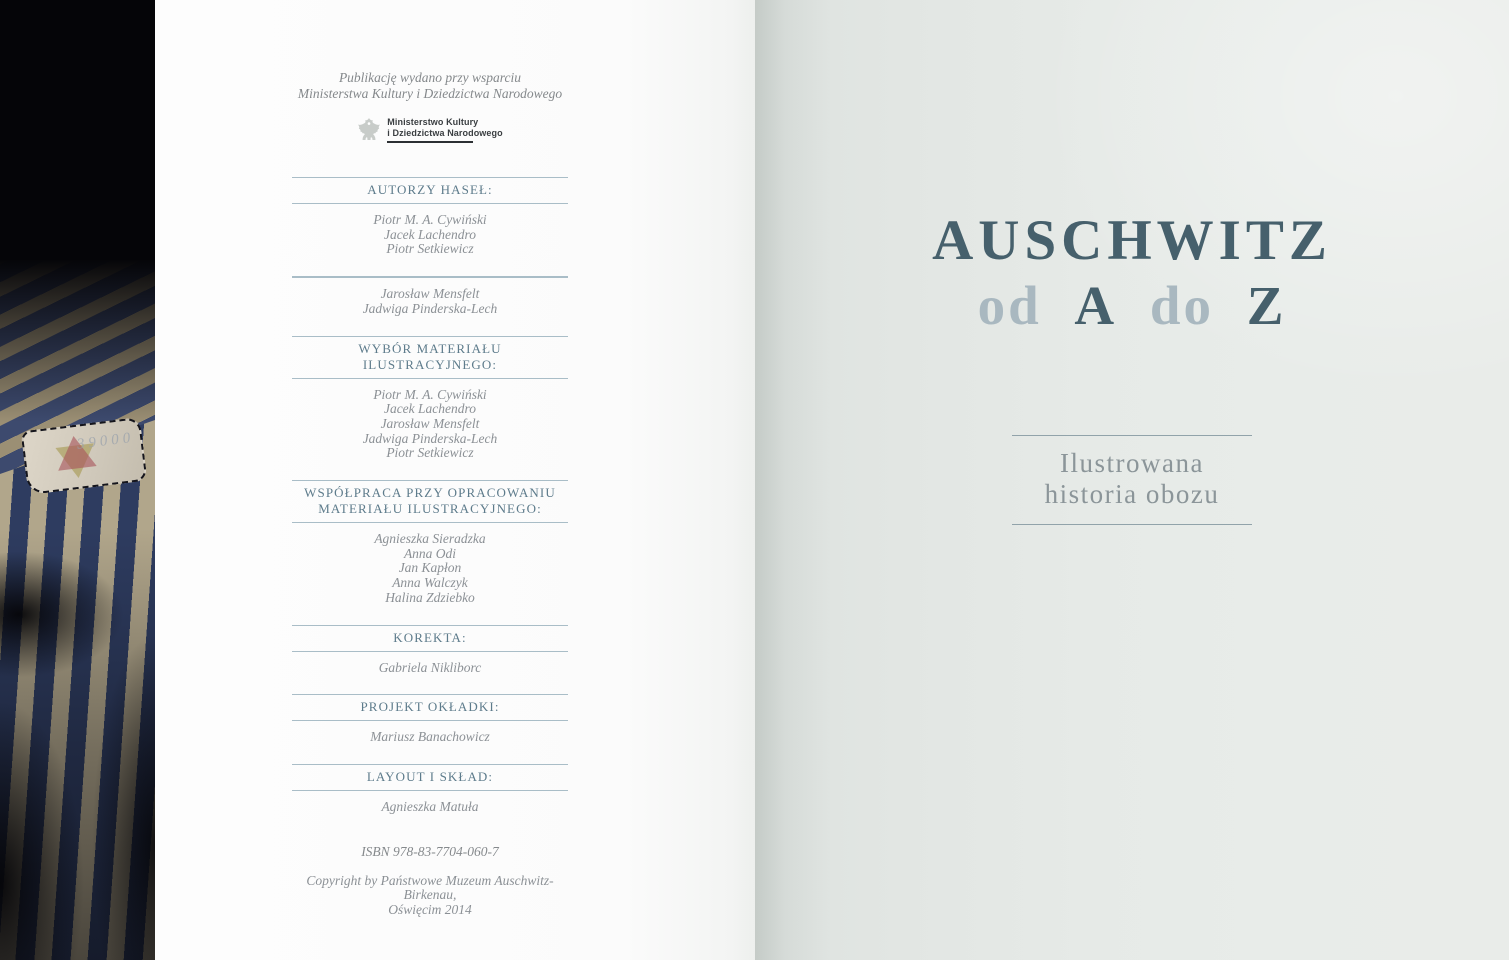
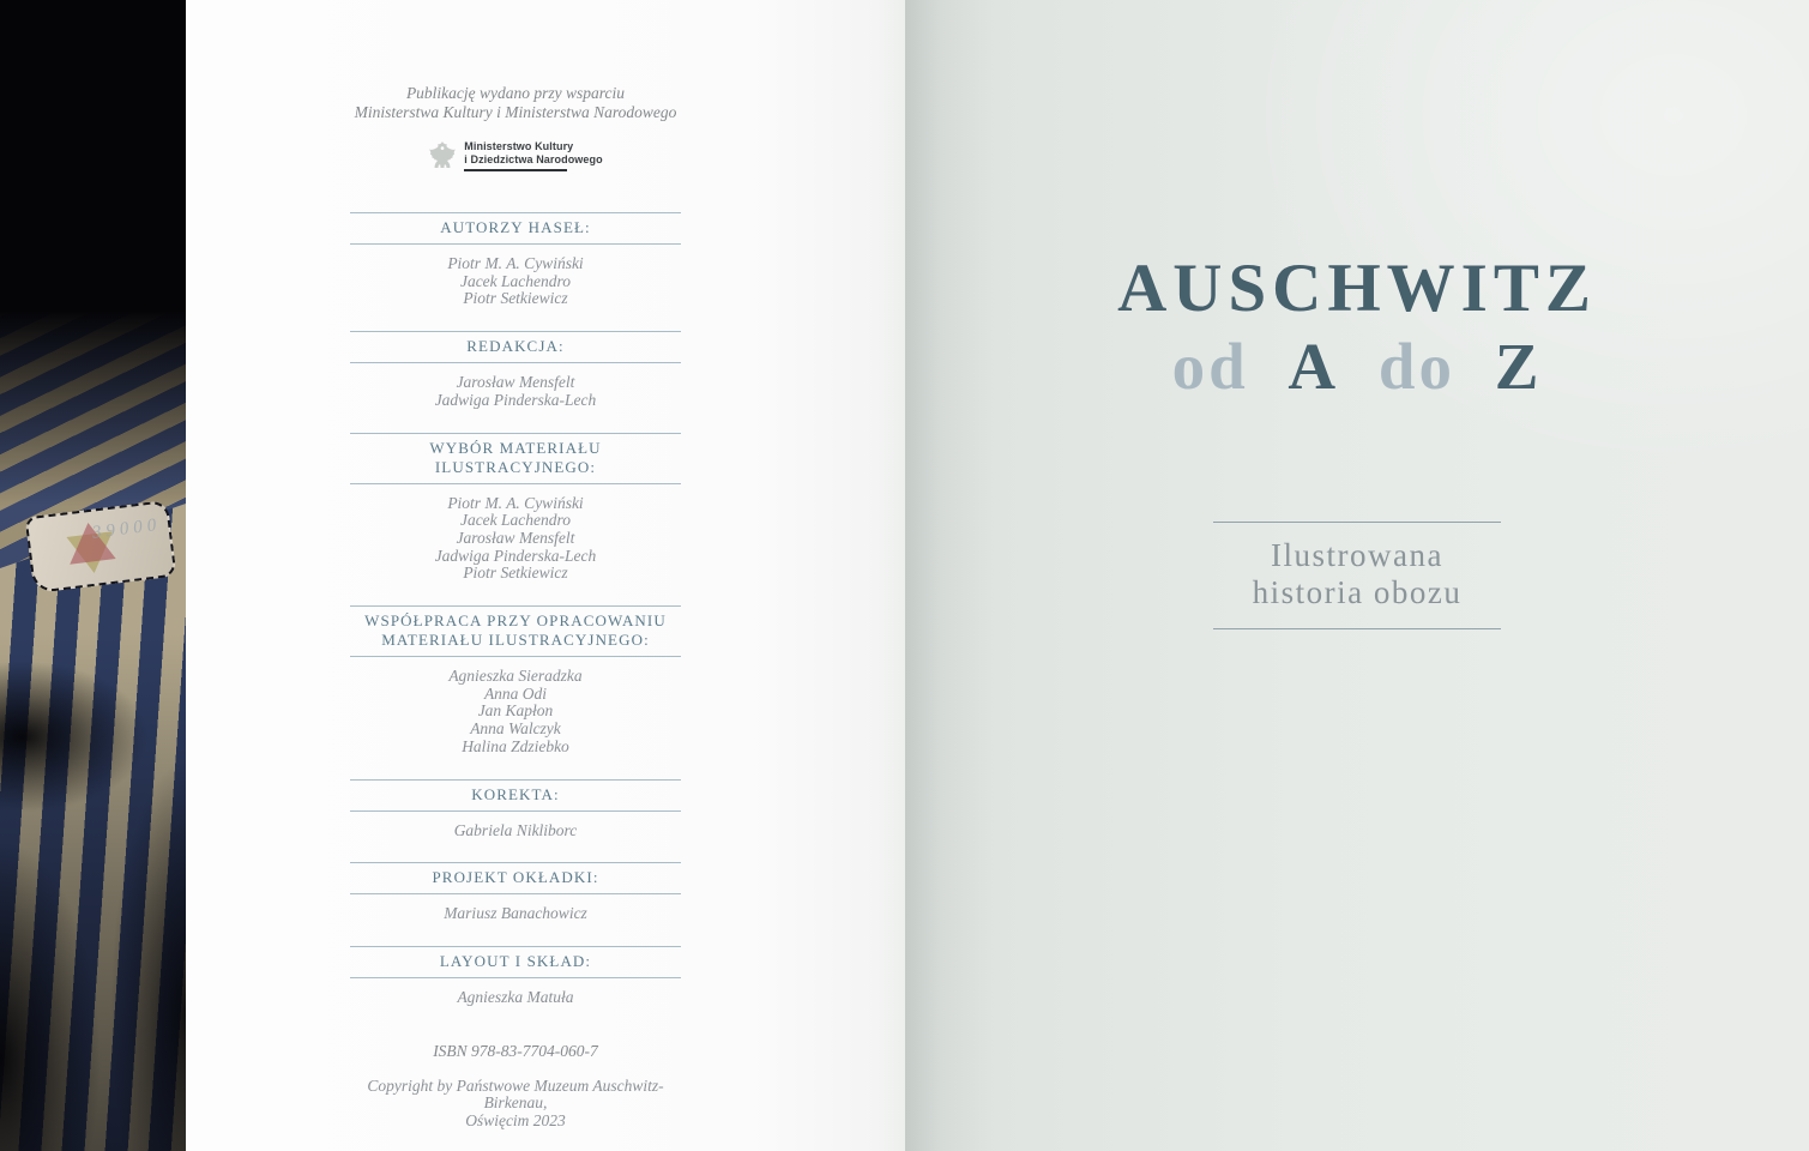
  Publikację wydano przy wsparciu
- Ministerstwa Kultury i Dziedzictwa Narodowego
+ Ministerstwa Kultury i Ministerstwa Narodowego
  Ministerstwo Kultury
  i Dziedzictwa Narodowego
  AUTORZY HASEŁ:
  Piotr M. A. Cywiński
  Jacek Lachendro
  Piotr Setkiewicz
+ REDAKCJA:
  Jarosław Mensfelt
  Jadwiga Pinderska-Lech
  WYBÓR MATERIAŁU ILUSTRACYJNEGO:
  Piotr M. A. Cywiński
  Jacek Lachendro
  Jarosław Mensfelt
  Jadwiga Pinderska-Lech
  Piotr Setkiewicz
  WSPÓŁPRACA PRZY OPRACOWANIU MATERIAŁU ILUSTRACYJNEGO:
  Agnieszka Sieradzka
  Anna Odi
  Jan Kapłon
  Anna Walczyk
  Halina Zdziebko
  KOREKTA:
  Gabriela Nikliborc
  PROJEKT OKŁADKI:
  Mariusz Banachowicz
  LAYOUT I SKŁAD:
  Agnieszka Matuła
  ISBN 978-83-7704-060-7
  Copyright by Państwowe Muzeum Auschwitz-Birkenau,
- Oświęcim 2014
+ Oświęcim 2023
  AUSCHWITZ
  od A do Z
  Ilustrowana
  historia obozu
